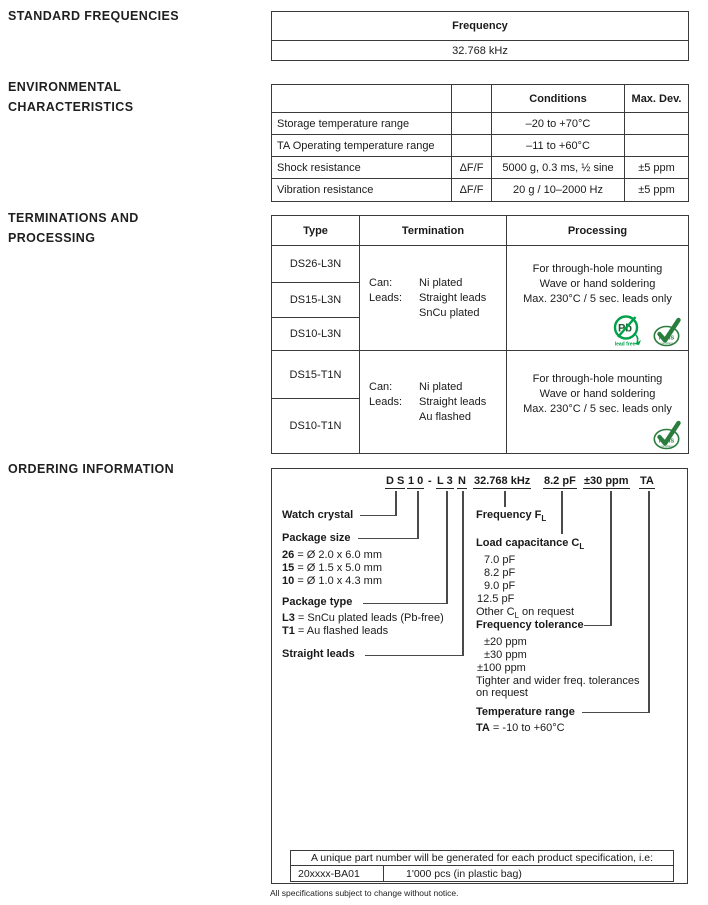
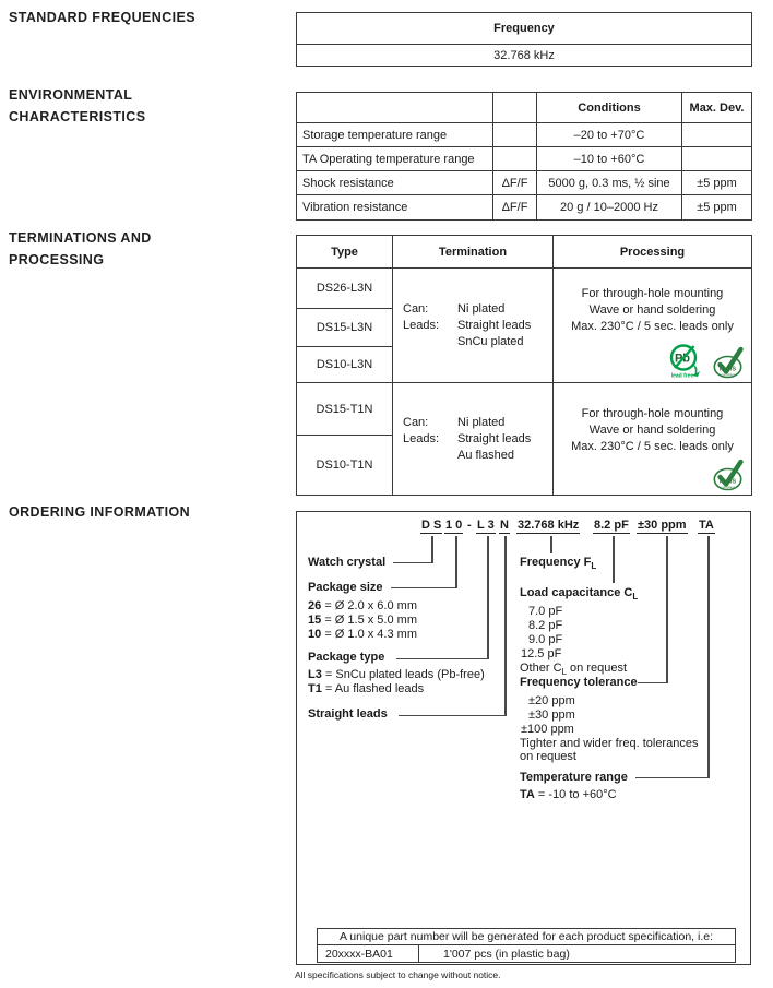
  STANDARD FREQUENCIES
  ENVIRONMENTAL
  CHARACTERISTICS
  TERMINATIONS AND
  PROCESSING
  ORDERING INFORMATION
  Frequency
  32.768 kHz
  Conditions
  Max. Dev.
  Storage temperature range
  –20 to +70°C
  TA Operating temperature range
- –11 to +60°C
+ –10 to +60°C
  Shock resistance
  ΔF/F
  5000 g, 0.3 ms, ½ sine
  ±5 ppm
  Vibration resistance
  ΔF/F
  20 g / 10–2000 Hz
  ±5 ppm
  Type
  Termination
  Processing
  DS26-L3N
  DS15-L3N
  DS10-L3N
  DS15-T1N
  DS10-T1N
  Can:
  Ni plated
  Leads:
  Straight leads
  SnCu plated
  For through-hole mounting
  Wave or hand soldering
  Max. 230°C / 5 sec. leads only
  Pb
  Can:
  Ni plated
  Leads:
  Straight leads
  Au flashed
  For through-hole mounting
  Wave or hand soldering
  Max. 230°C / 5 sec. leads only
  D S
  1 0
  -
  L 3
  N
  32.768 kHz
  8.2 pF
  ±30 ppm
  TA
  Watch crystal
  Package size
  26 = Ø 2.0 x 6.0 mm
  15 = Ø 1.5 x 5.0 mm
  10 = Ø 1.0 x 4.3 mm
  Package type
  L3 = SnCu plated leads (Pb-free)
  T1 = Au flashed leads
  Straight leads
  Frequency FL
  Load capacitance CL
  7.0 pF
  8.2 pF
  9.0 pF
  12.5 pF
  Other CL on request
  Frequency tolerance
  ±20 ppm
  ±30 ppm
  ±100 ppm
  Tighter and wider freq. tolerances
  on request
  Temperature range
  TA = -10 to +60°C
  A unique part number will be generated for each product specification, i.e:
  20xxxx-BA01
- 1'000 pcs (in plastic bag)
+ 1'007 pcs (in plastic bag)
  All specifications subject to change without notice.
